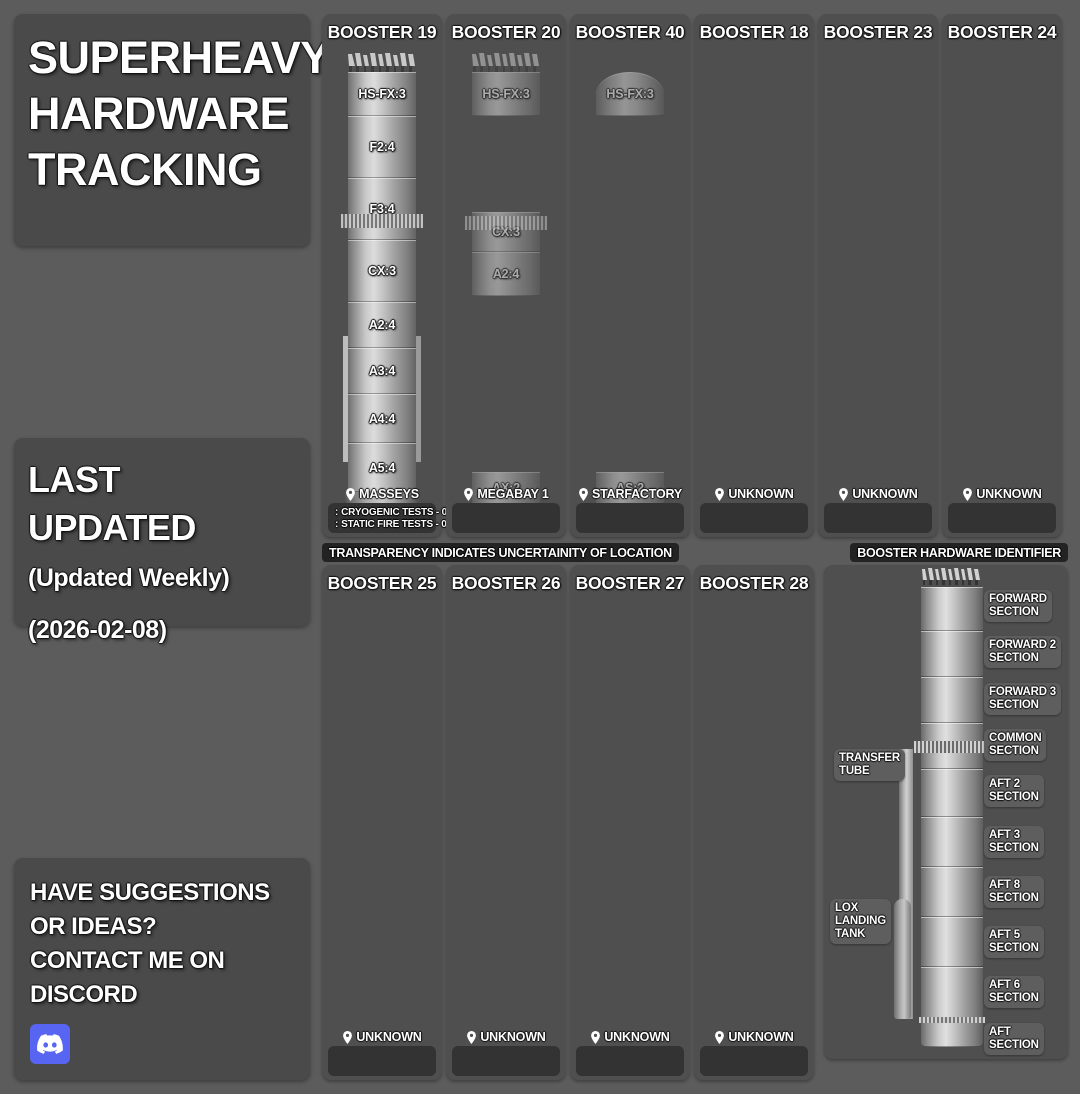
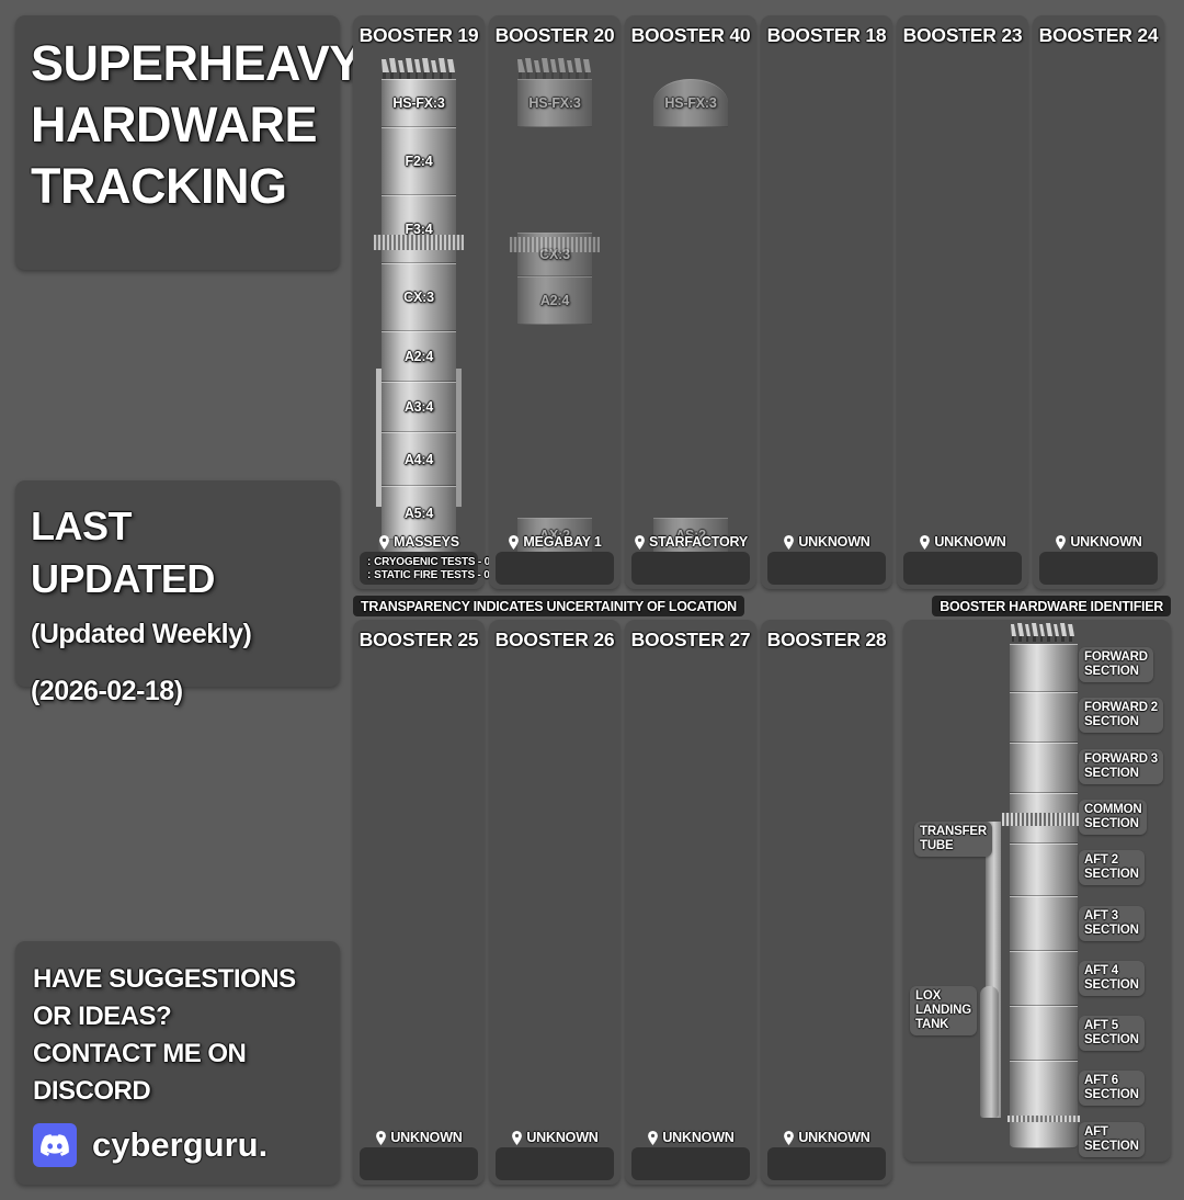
  SUPERHEAVY
  HARDWARE
  TRACKING
  LAST UPDATED
  (Updated Weekly)
- (2026-02-08)
+ (2026-02-18)
  HAVE SUGGESTIONS
  OR IDEAS?
  CONTACT ME ON
  DISCORD
+ cyberguru.
  BOOSTER 19
  HS-FX:3
  F2:4
  F3:4
  CX:3
  A2:4
  A3:4
  A4:4
  A5:4
  MASSEYS
  :
  CRYOGENIC TESTS - 0
  :
  STATIC FIRE TESTS - 0
  BOOSTER 20
  HS-FX:3
  CX:3
  A2:4
  AX:2
  MEGABAY 1
  BOOSTER 40
  HS-FX:3
  AS:2
  STARFACTORY
  BOOSTER 18
  UNKNOWN
  BOOSTER 23
  UNKNOWN
  BOOSTER 24
  UNKNOWN
  TRANSPARENCY INDICATES UNCERTAINITY OF LOCATION
  BOOSTER HARDWARE IDENTIFIER
  BOOSTER 25
  UNKNOWN
  BOOSTER 26
  UNKNOWN
  BOOSTER 27
  UNKNOWN
  BOOSTER 28
  UNKNOWN
  TRANSFER
  TUBE
  LOX
  LANDING
  TANK
  FORWARD
  SECTION
  FORWARD 2
  SECTION
  FORWARD 3
  SECTION
  COMMON
  SECTION
  AFT 2
  SECTION
  AFT 3
  SECTION
- AFT 8
+ AFT 4
  SECTION
  AFT 5
  SECTION
  AFT 6
  SECTION
  AFT
  SECTION
